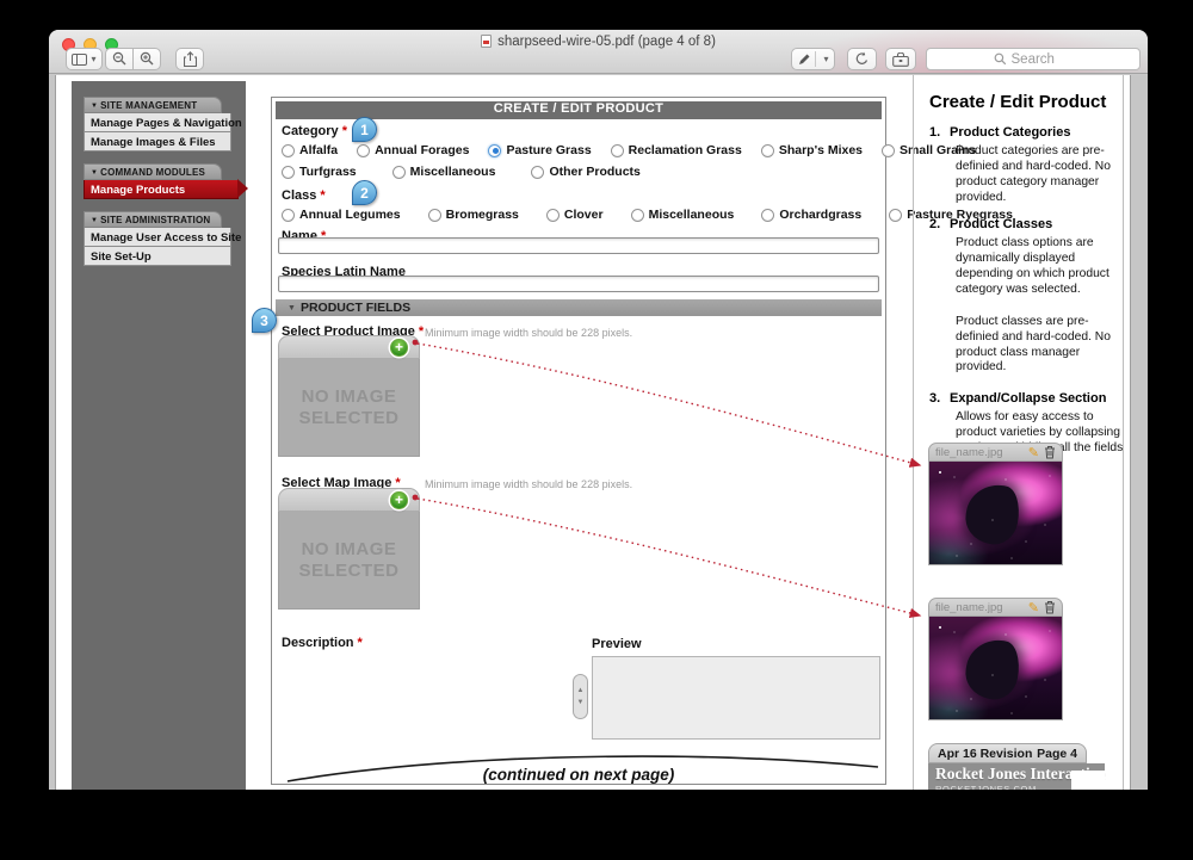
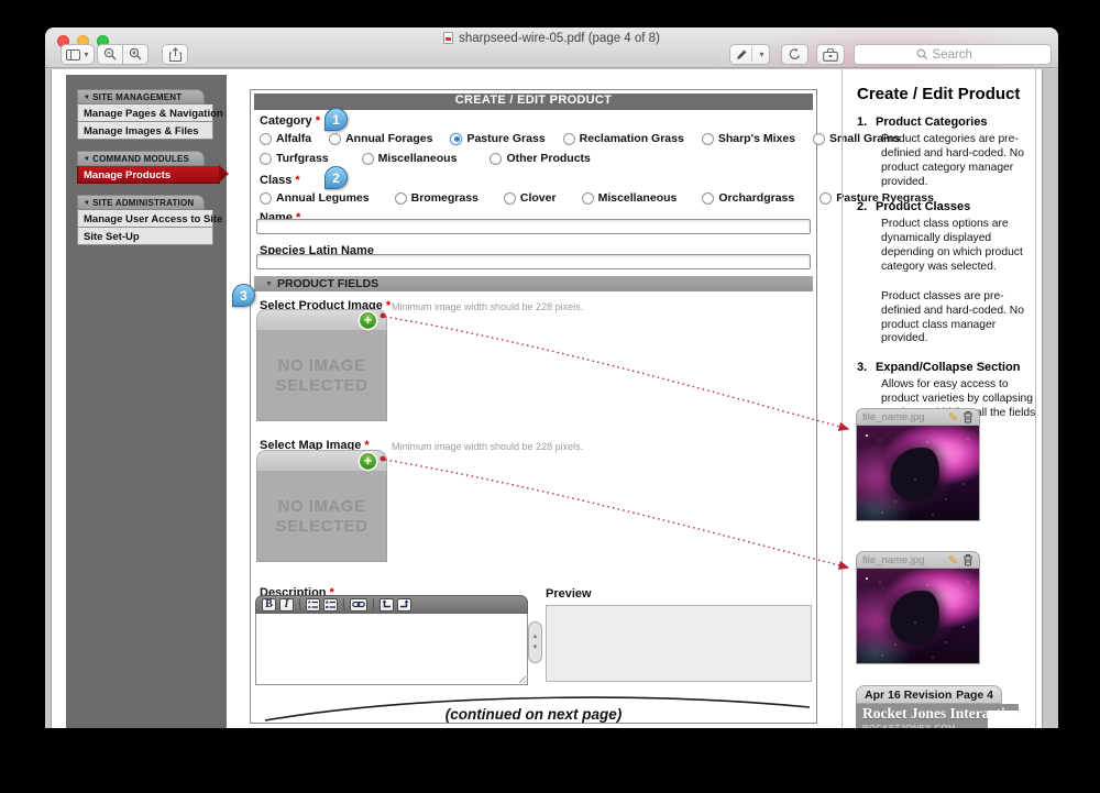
  sharpseed-wire-05.pdf (page 4 of 8)
  ▾
  ▾
  Search
  SITE MANAGEMENT
  Manage Pages & Navigation
  Manage Images & Files
  COMMAND MODULES
  Manage Products
  SITE ADMINISTRATION
  Manage User Access to Site
  Site Set-Up
  CREATE / EDIT PRODUCT
  Category *
  Alfalfa
  Annual Forages
  Pasture Grass
  Reclamation Grass
  Sharp's Mixes
  Small Grains
  Turfgrass
  Miscellaneous
  Other Products
  Class *
  Annual Legumes
  Bromegrass
  Clover
  Miscellaneous
  Orchardgrass
  Pasture Ryegrass
  Name *
  Species Latin Name
  PRODUCT FIELDS
  Select Product Image *
  Minimum image width should be 228 pixels.
  +
  NO IMAGE SELECTED
  Select Map Image *
  Minimum image width should be 228 pixels.
  +
  NO IMAGE SELECTED
  Description *
+ B
+ I
  Preview
  (continued on next page)
  1
  2
  3
  Create / Edit Product
  1.
  Product Categories
  Product categories are pre-definied and hard-coded. No product category manager provided.
  2.
  Product Classes
  Product class options are dynamically displayed depending on which product category was selected.
  Product classes are pre-definied and hard-coded. No product class manager provided.
  3.
  Expand/Collapse Section
  file_name.jpg
  ✎
  file_name.jpg
  ✎
  Apr 16 Revision
  Page 4
  Rocket Jones Intera
  ROCKETJONES.COM
